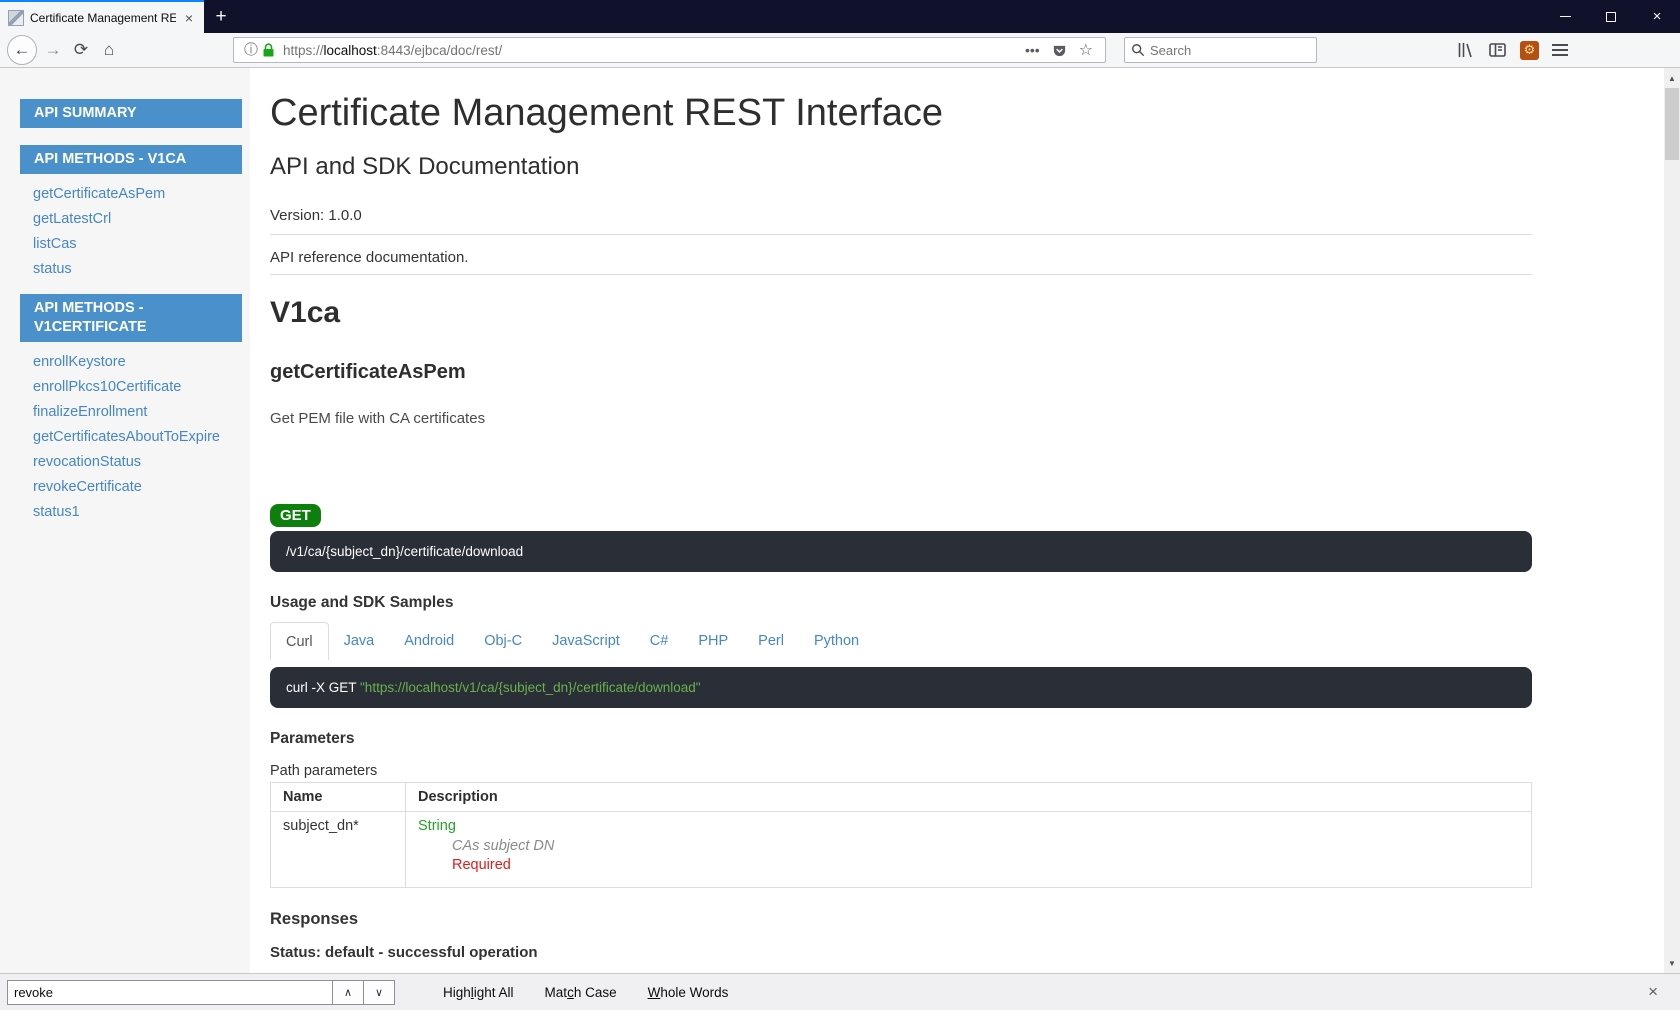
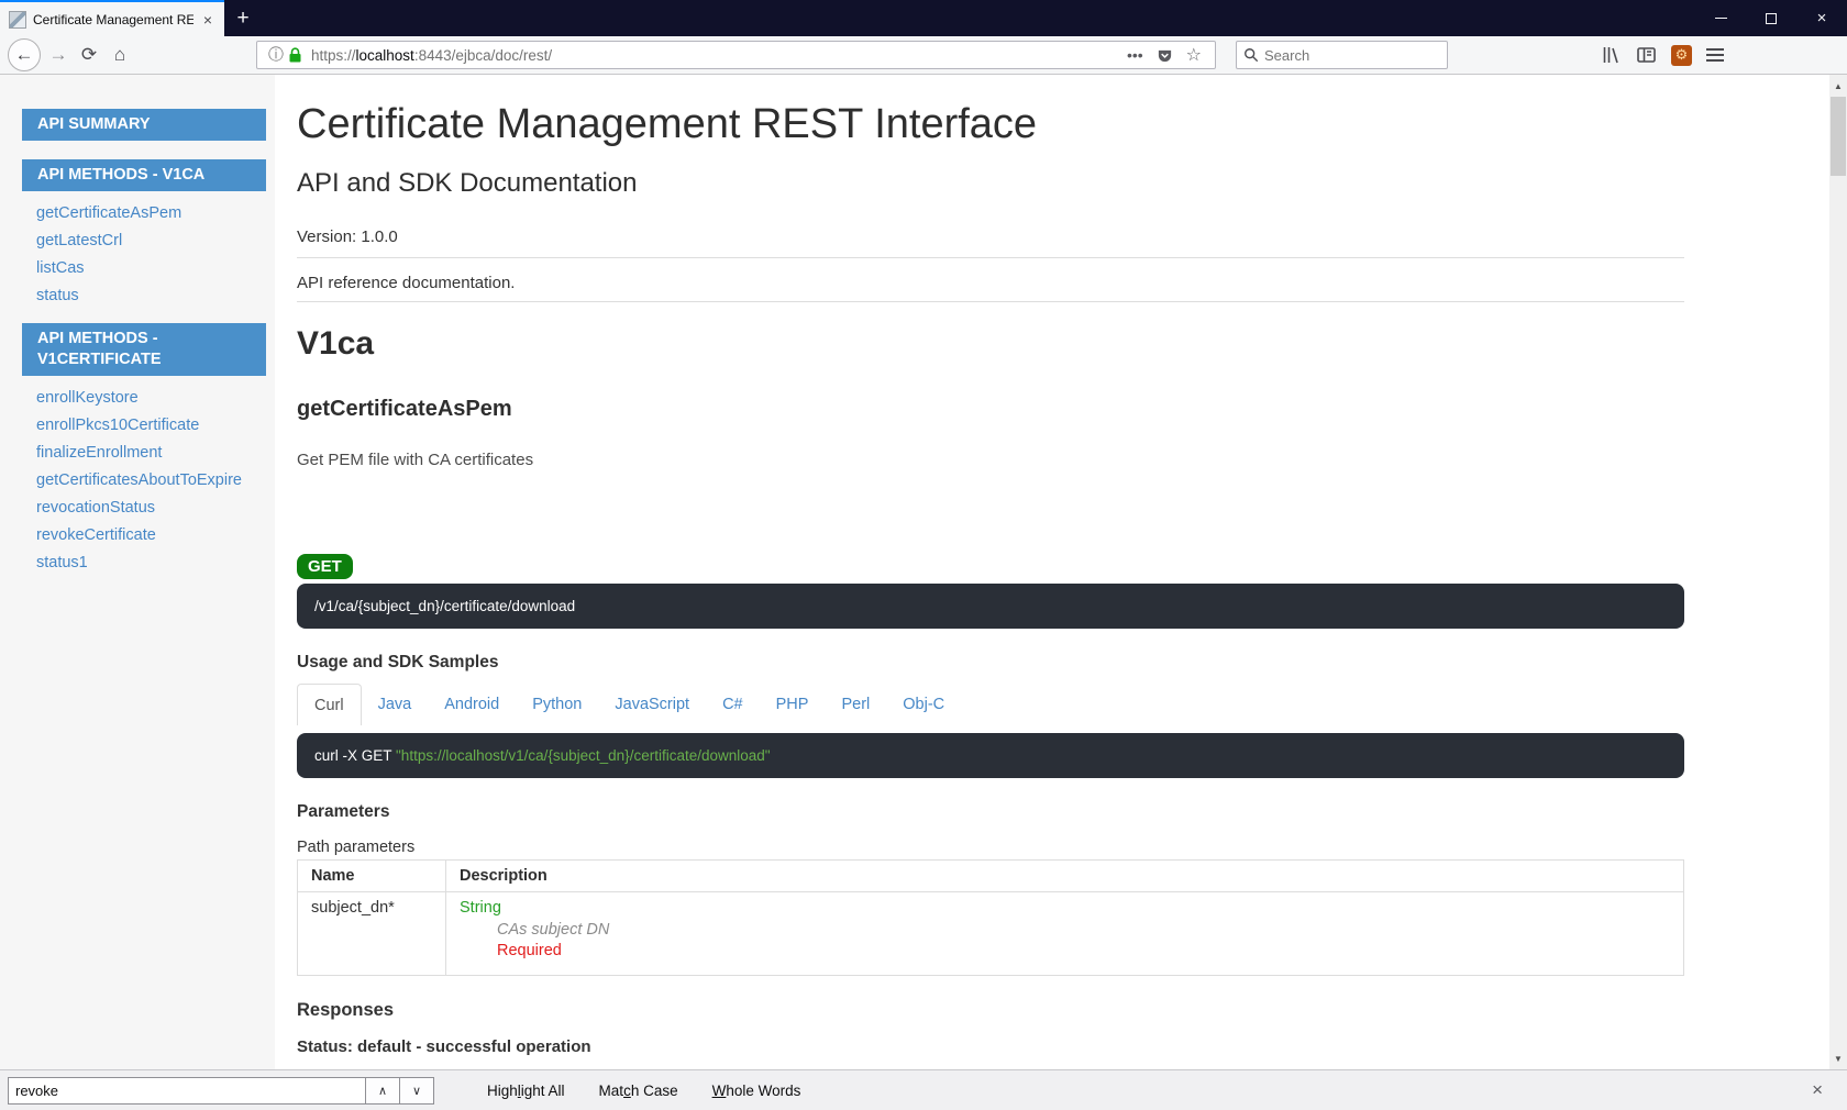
  Certificate Management RE
  ×
  +
  ×
  ←
  →
  ⟳
  ⌂
  ⓘ
  https://localhost:8443/ejbca/doc/rest/
  •••
  ☆
  Search
  ⚙
  API SUMMARY
  API METHODS - V1CA
  getCertificateAsPem
  getLatestCrl
  listCas
  status
  API METHODS - V1CERTIFICATE
  enrollKeystore
  enrollPkcs10Certificate
  finalizeEnrollment
  getCertificatesAboutToExpire
  revocationStatus
  revokeCertificate
  status1
  Certificate Management REST Interface
  API and SDK Documentation
  Version: 1.0.0
  API reference documentation.
  V1ca
  getCertificateAsPem
  Get PEM file with CA certificates
  GET
  /v1/ca/{subject_dn}/certificate/download
  Usage and SDK Samples
  Curl
  Java
  Android
- Obj-C
+ Python
  JavaScript
  C#
  PHP
  Perl
- Python
+ Obj-C
  curl -X GET "https://localhost/v1/ca/{subject_dn}/certificate/download"
  Parameters
  Path parameters
  Name	Description
  subject_dn*	StringCAs subject DNRequired
  Responses
  Status: default - successful operation
  ▲
  ▼
  revoke
  ∧
  ∨
  Highlight All
  Match Case
  Whole Words
  ×
